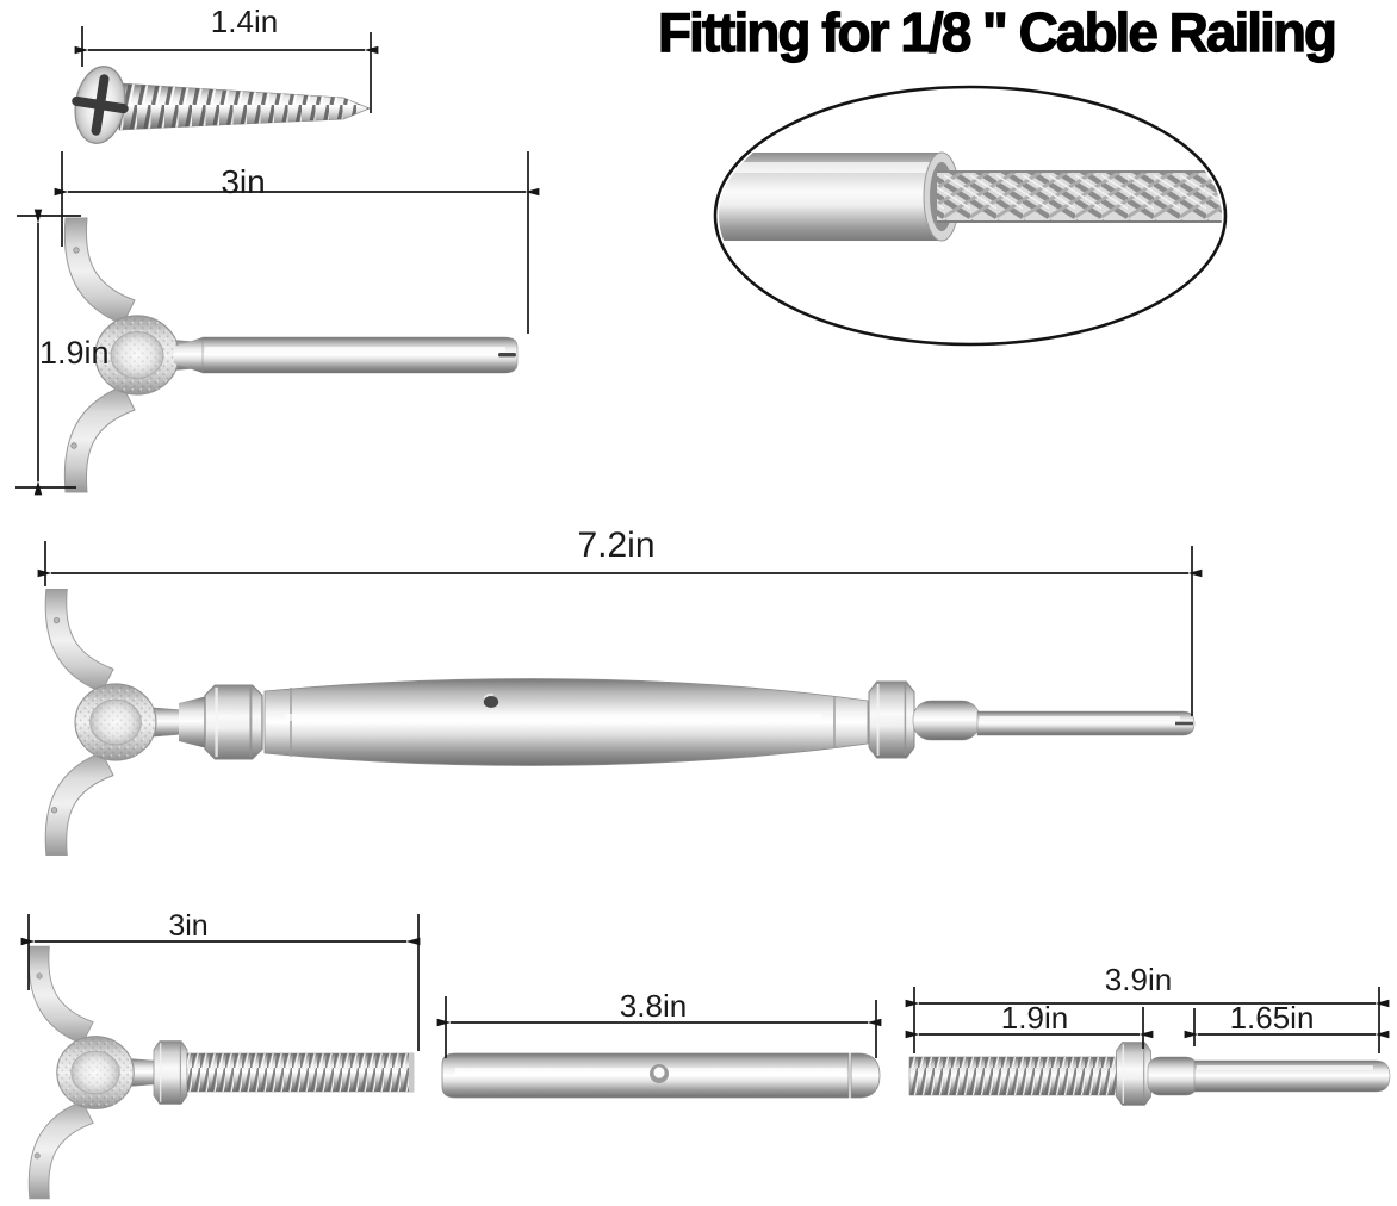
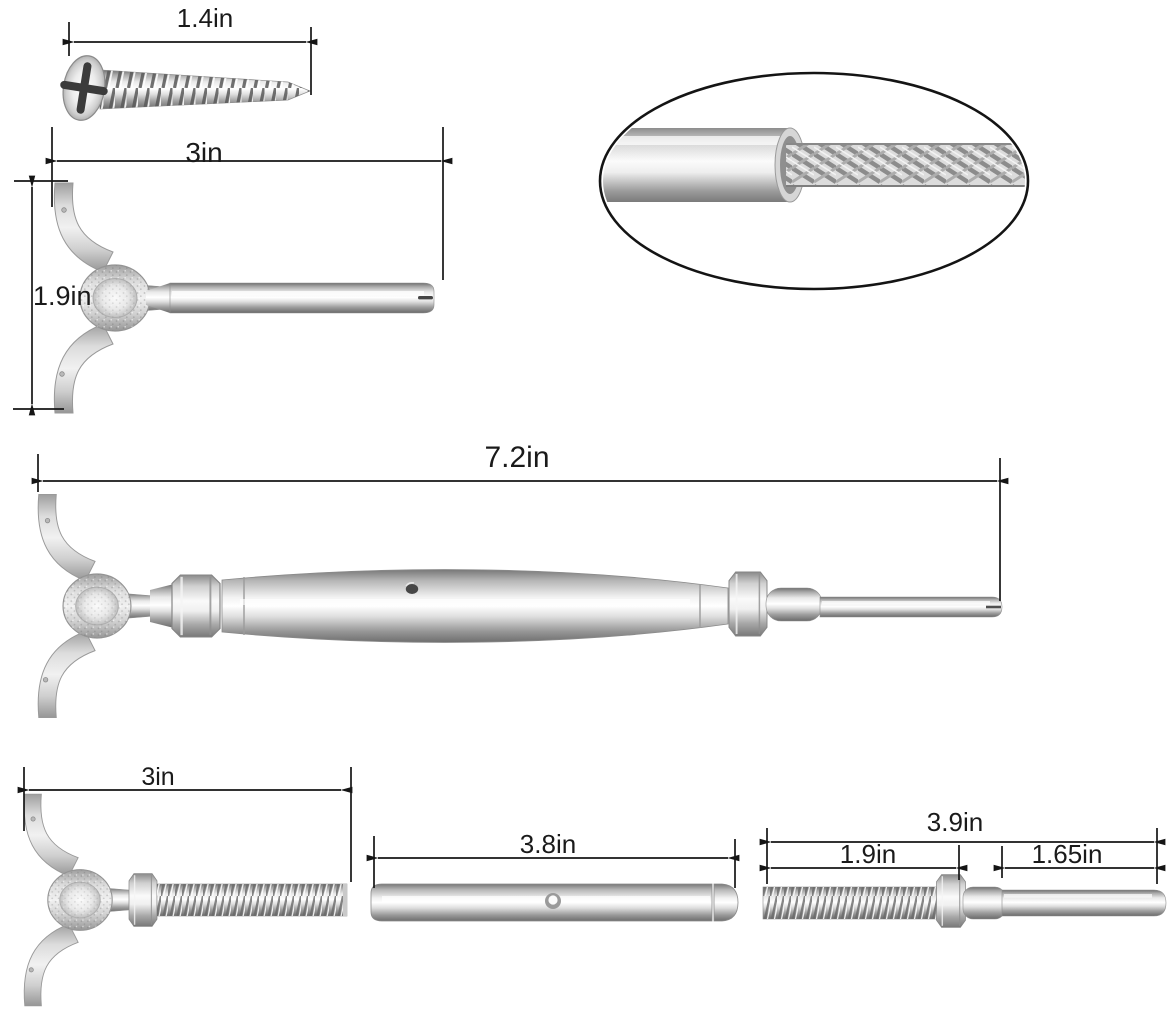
- Fitting for 1/8 " Cable Railing
  1.4in
  3in
  1.9in
  7.2in
  3in
  3.8in
  3.9in
  1.9in
  1.65in
